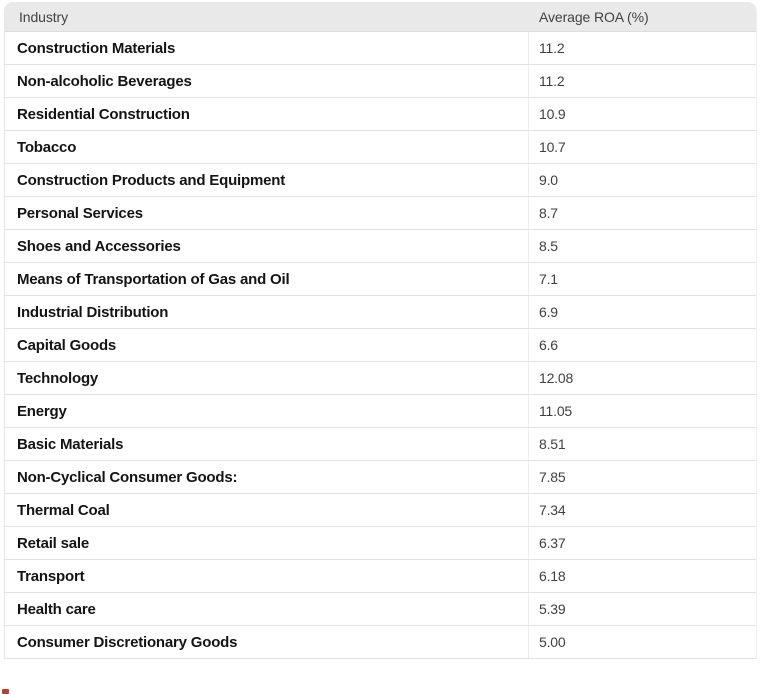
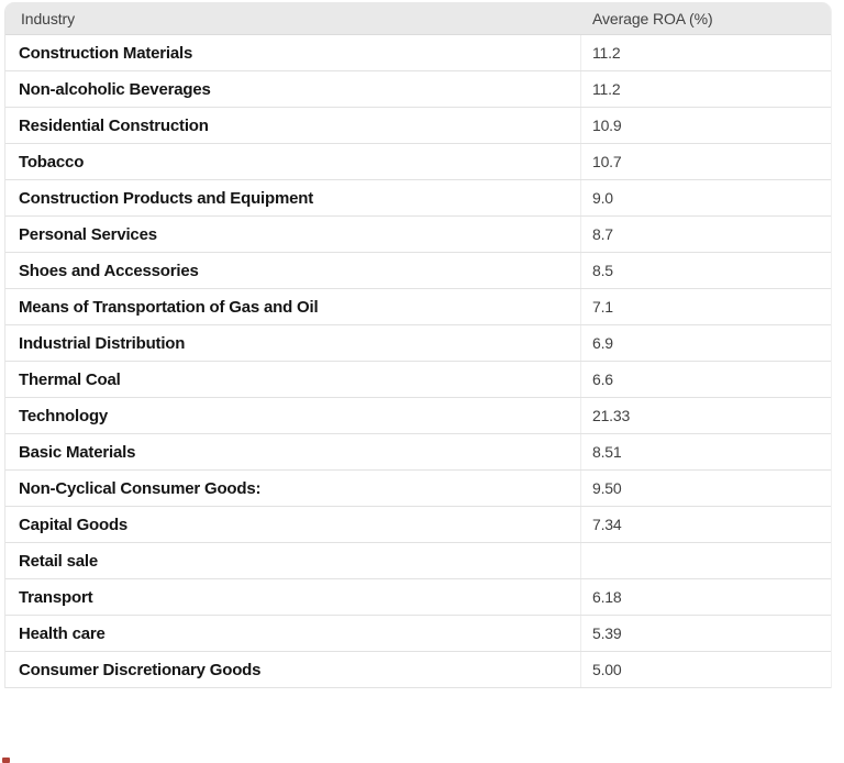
  Industry
  Average ROA (%)
  Construction Materials
  11.2
  Non-alcoholic Beverages
  11.2
  Residential Construction
  10.9
  Tobacco
  10.7
  Construction Products and Equipment
  9.0
  Personal Services
  8.7
  Shoes and Accessories
  8.5
  Means of Transportation of Gas and Oil
  7.1
  Industrial Distribution
  6.9
- Capital Goods
+ Thermal Coal
  6.6
  Technology
- 12.08
+ 21.33
- Energy
- 11.05
  Basic Materials
  8.51
  Non-Cyclical Consumer Goods:
- 7.85
+ 9.50
- Thermal Coal
+ Capital Goods
  7.34
  Retail sale
- 6.37
  Transport
  6.18
  Health care
  5.39
  Consumer Discretionary Goods
  5.00
